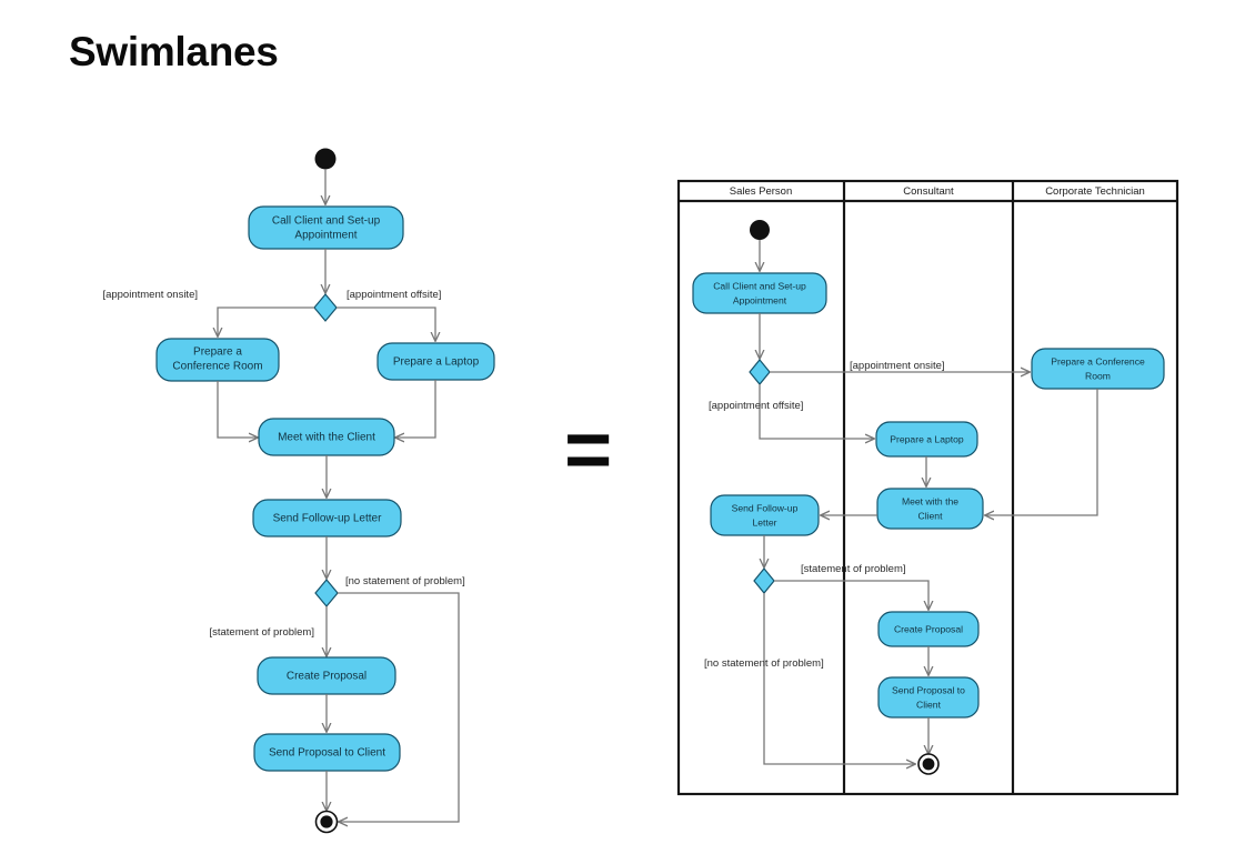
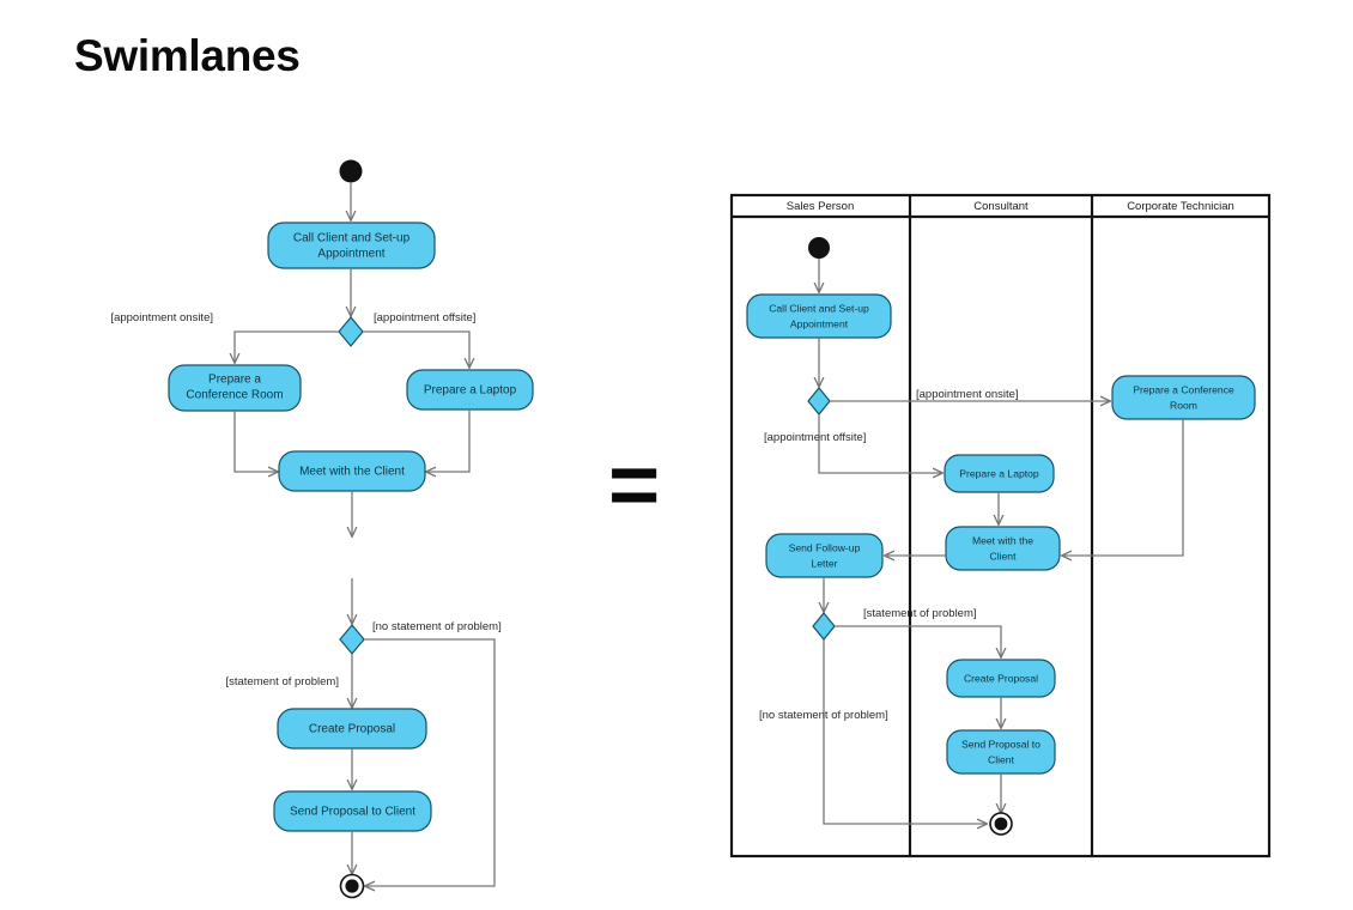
  Swimlanes
  =
  Call Client and Set-up
  Appointment
  [appointment onsite]
  [appointment offsite]
  Prepare a
  Conference Room
  Prepare a Laptop
  Meet with the Client
- Send Follow-up Letter
  [no statement of problem]
  [statement of problem]
  Create Proposal
  Send Proposal to Client
  Sales Person
  Consultant
  Corporate Technician
  Call Client and Set-up
  Appointment
  [appointment onsite]
  Prepare a Conference
  Room
  [appointment offsite]
  Prepare a Laptop
  Meet with the
  Client
  Send Follow-up
  Letter
  [statement of problem]
  [no statement of problem]
  Create Proposal
  Send Proposal to
  Client
